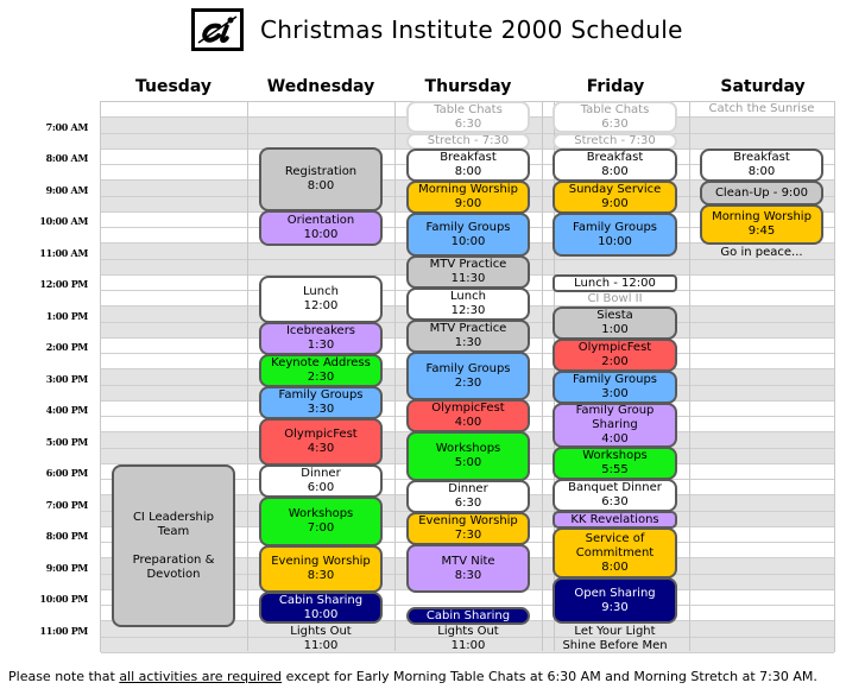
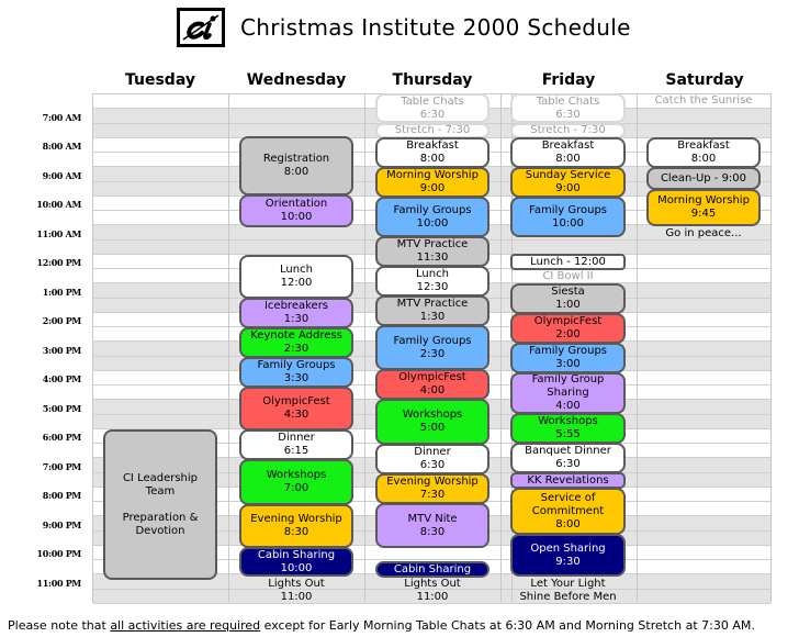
  Christmas Institute 2000 Schedule
  Tuesday
  Wednesday
  Thursday
  Friday
  Saturday
  7:00 AM
  8:00 AM
  9:00 AM
  10:00 AM
  11:00 AM
  12:00 PM
  1:00 PM
  2:00 PM
  3:00 PM
  4:00 PM
  5:00 PM
  6:00 PM
  7:00 PM
  8:00 PM
  9:00 PM
  10:00 PM
  11:00 PM
  CI Leadership Team
  Preparation & Devotion
  Registration
  8:00
  Orientation
  10:00
  Lunch
  12:00
  Icebreakers
  1:30
  Keynote Address
  2:30
  Family Groups
  3:30
  OlympicFest
  4:30
  Dinner
- 6:00
+ 6:15
  Workshops
  7:00
  Evening Worship
  8:30
  Cabin Sharing
  10:00
  Lights Out
  11:00
  Table Chats
  6:30
  Stretch - 7:30
  Breakfast
  8:00
  Morning Worship
  9:00
  Family Groups
  10:00
  MTV Practice
  11:30
  Lunch
  12:30
  MTV Practice
  1:30
  Family Groups
  2:30
  OlympicFest
  4:00
  Workshops
  5:00
  Dinner
  6:30
  Evening Worship
  7:30
  MTV Nite
  8:30
  Cabin Sharing
  Lights Out
  11:00
  Table Chats
  6:30
  Stretch - 7:30
  Breakfast
  8:00
  Sunday Service
  9:00
  Family Groups
  10:00
  Lunch - 12:00
  CI Bowl II
  Siesta
  1:00
  OlympicFest
  2:00
  Family Groups
  3:00
  Family Group Sharing
  4:00
  Workshops
  5:55
  Banquet Dinner
  6:30
  KK Revelations
  Service of Commitment
  8:00
  Open Sharing
  9:30
  Let Your Light
  Shine Before Men
  Catch the Sunrise
  Breakfast
  8:00
  Clean-Up - 9:00
  Morning Worship
  9:45
  Go in peace...
  Please note that all activities are required except for Early Morning Table Chats at 6:30 AM and Morning Stretch at 7:30 AM.
